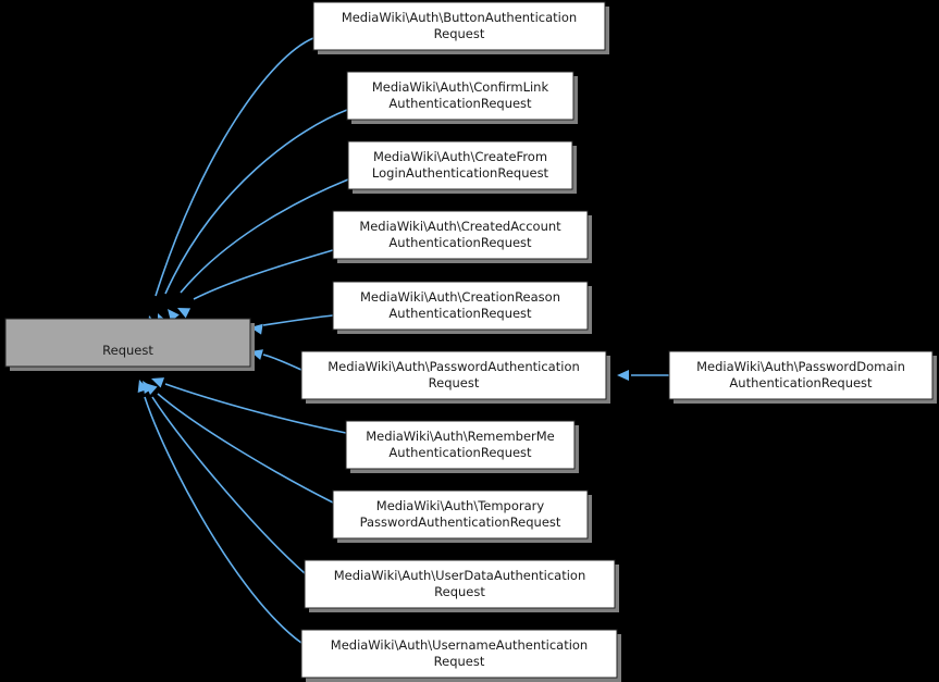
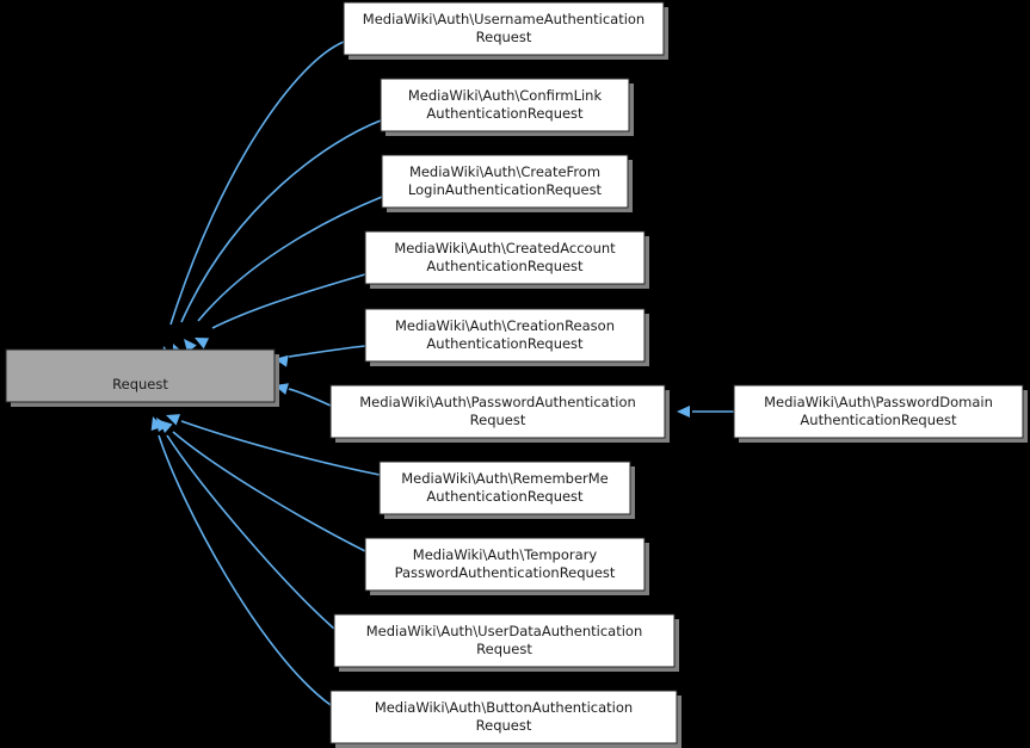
  Request
- MediaWiki\Auth\ButtonAuthentication
+ MediaWiki\Auth\UsernameAuthentication
  Request
  MediaWiki\Auth\ConfirmLink
  AuthenticationRequest
  MediaWiki\Auth\CreateFrom
  LoginAuthenticationRequest
  MediaWiki\Auth\CreatedAccount
  AuthenticationRequest
  MediaWiki\Auth\CreationReason
  AuthenticationRequest
  MediaWiki\Auth\PasswordAuthentication
  Request
  MediaWiki\Auth\PasswordDomain
  AuthenticationRequest
  MediaWiki\Auth\RememberMe
  AuthenticationRequest
  MediaWiki\Auth\Temporary
  PasswordAuthenticationRequest
  MediaWiki\Auth\UserDataAuthentication
  Request
- MediaWiki\Auth\UsernameAuthentication
+ MediaWiki\Auth\ButtonAuthentication
  Request
